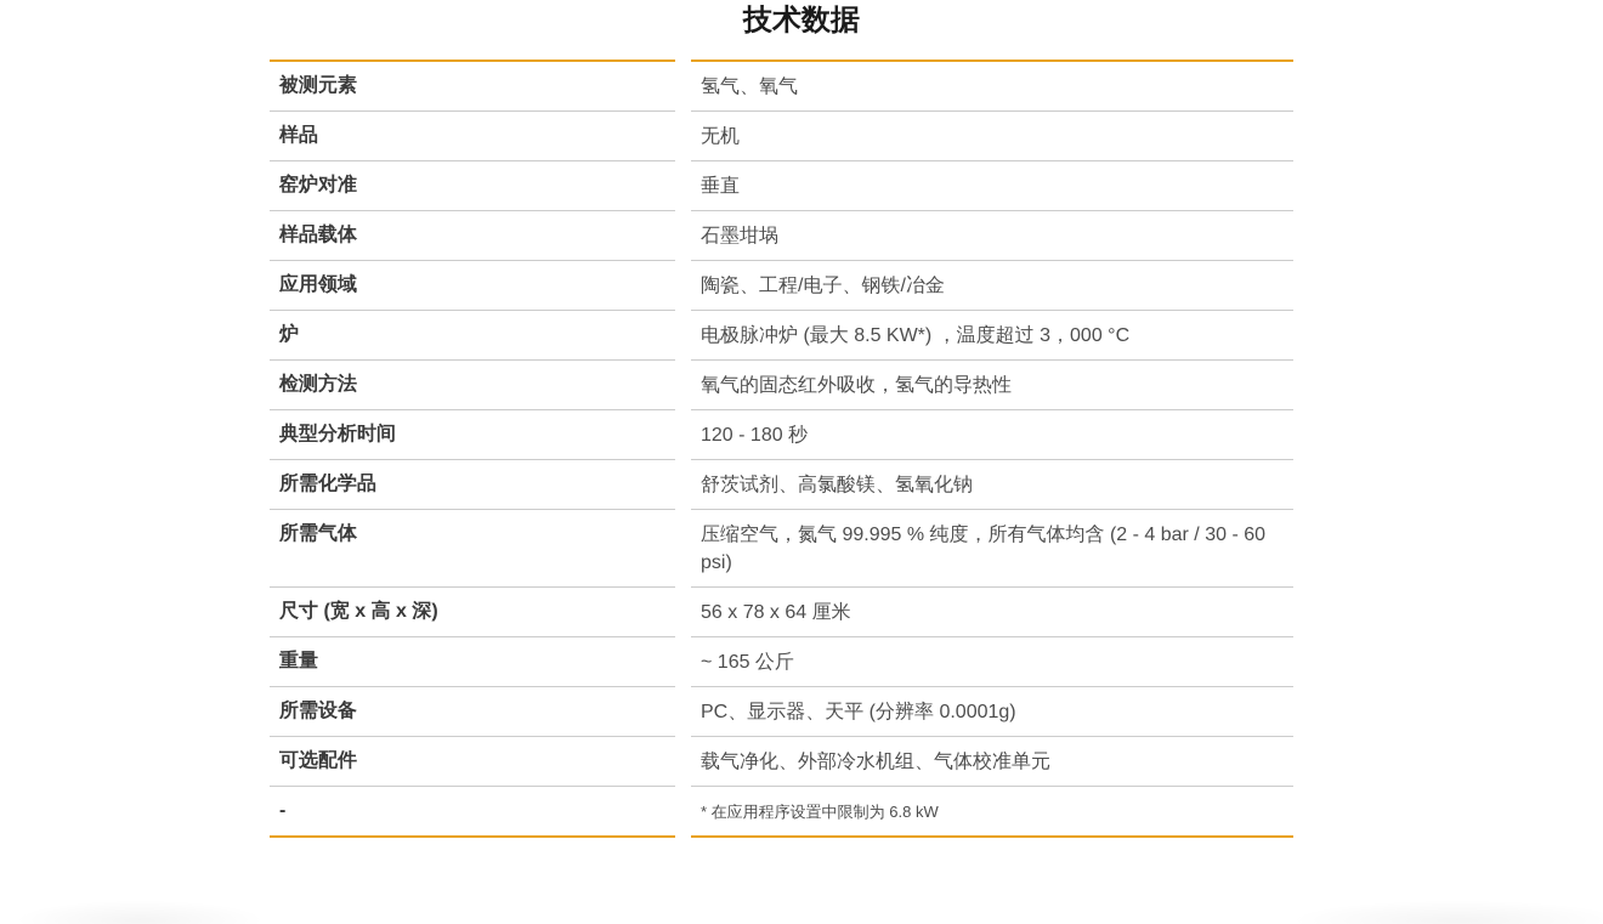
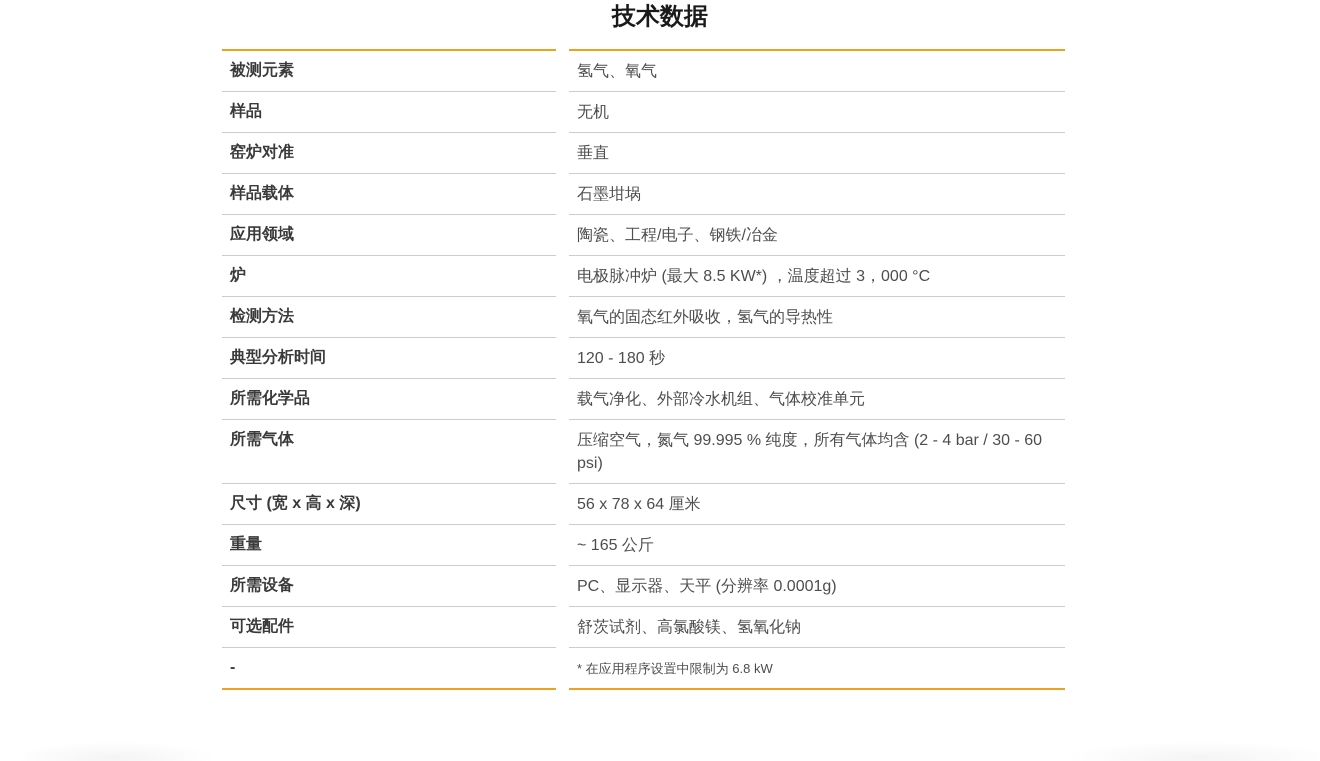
  技术数据
  被测元素
  氢气、氧气
  样品
  无机
  窑炉对准
  垂直
  样品载体
  石墨坩埚
  应用领域
  陶瓷、工程/电子、钢铁/冶金
  炉
  电极脉冲炉 (最大 8.5 KW*) ，温度超过 3，000 °C
  检测方法
  氧气的固态红外吸收，氢气的导热性
  典型分析时间
  120 - 180 秒
  所需化学品
- 舒茨试剂、高氯酸镁、氢氧化钠
+ 载气净化、外部冷水机组、气体校准单元
  所需气体
  压缩空气，氮气 99.995 % 纯度，所有气体均含 (2 - 4 bar / 30 - 60 psi)
  尺寸 (宽 x 高 x 深)
  56 x 78 x 64 厘米
  重量
  ~ 165 公斤
  所需设备
  PC、显示器、天平 (分辨率 0.0001g)
  可选配件
- 载气净化、外部冷水机组、气体校准单元
+ 舒茨试剂、高氯酸镁、氢氧化钠
  -
  * 在应用程序设置中限制为 6.8 kW
